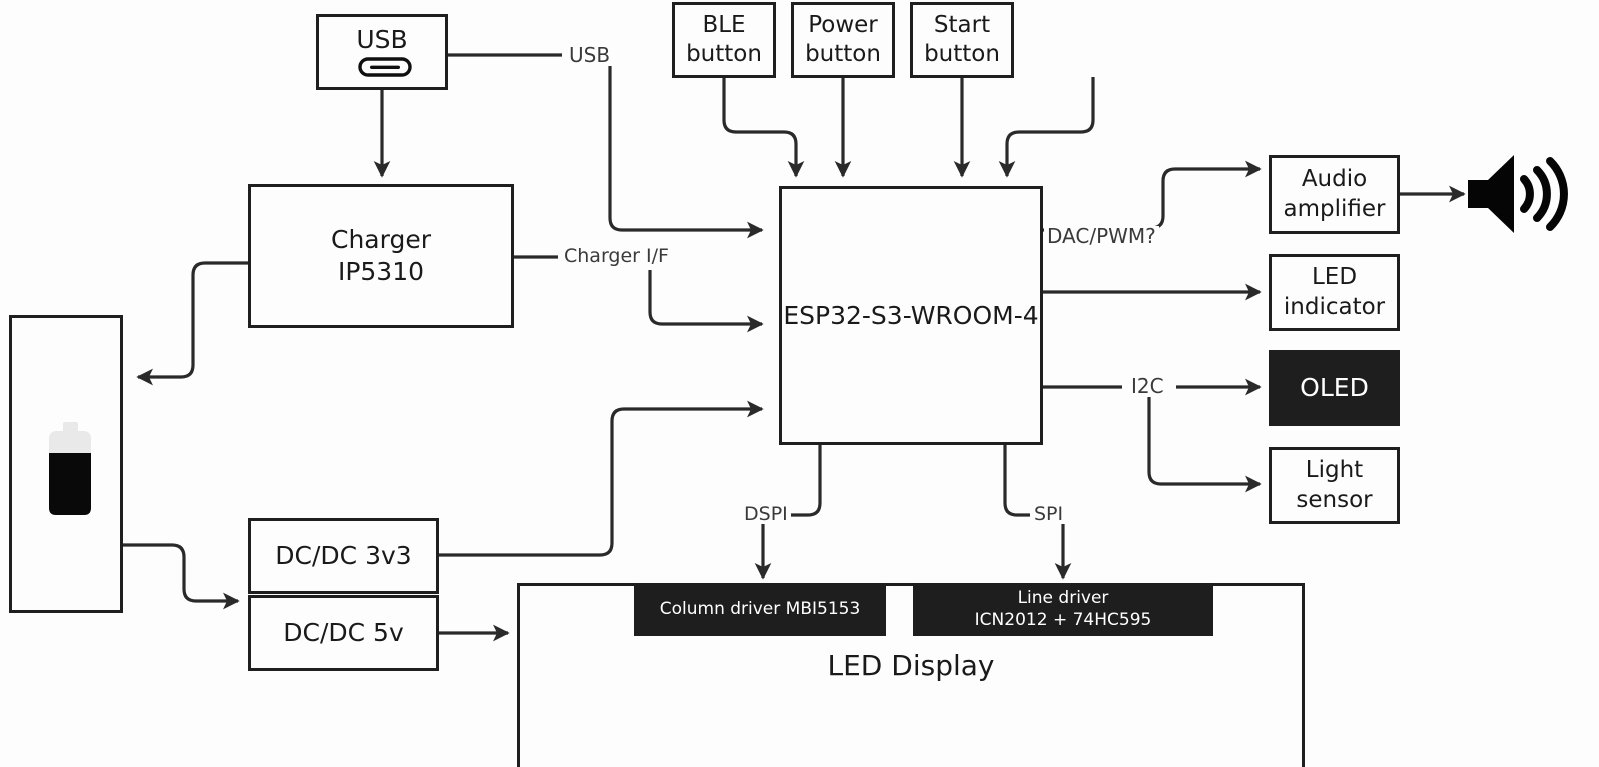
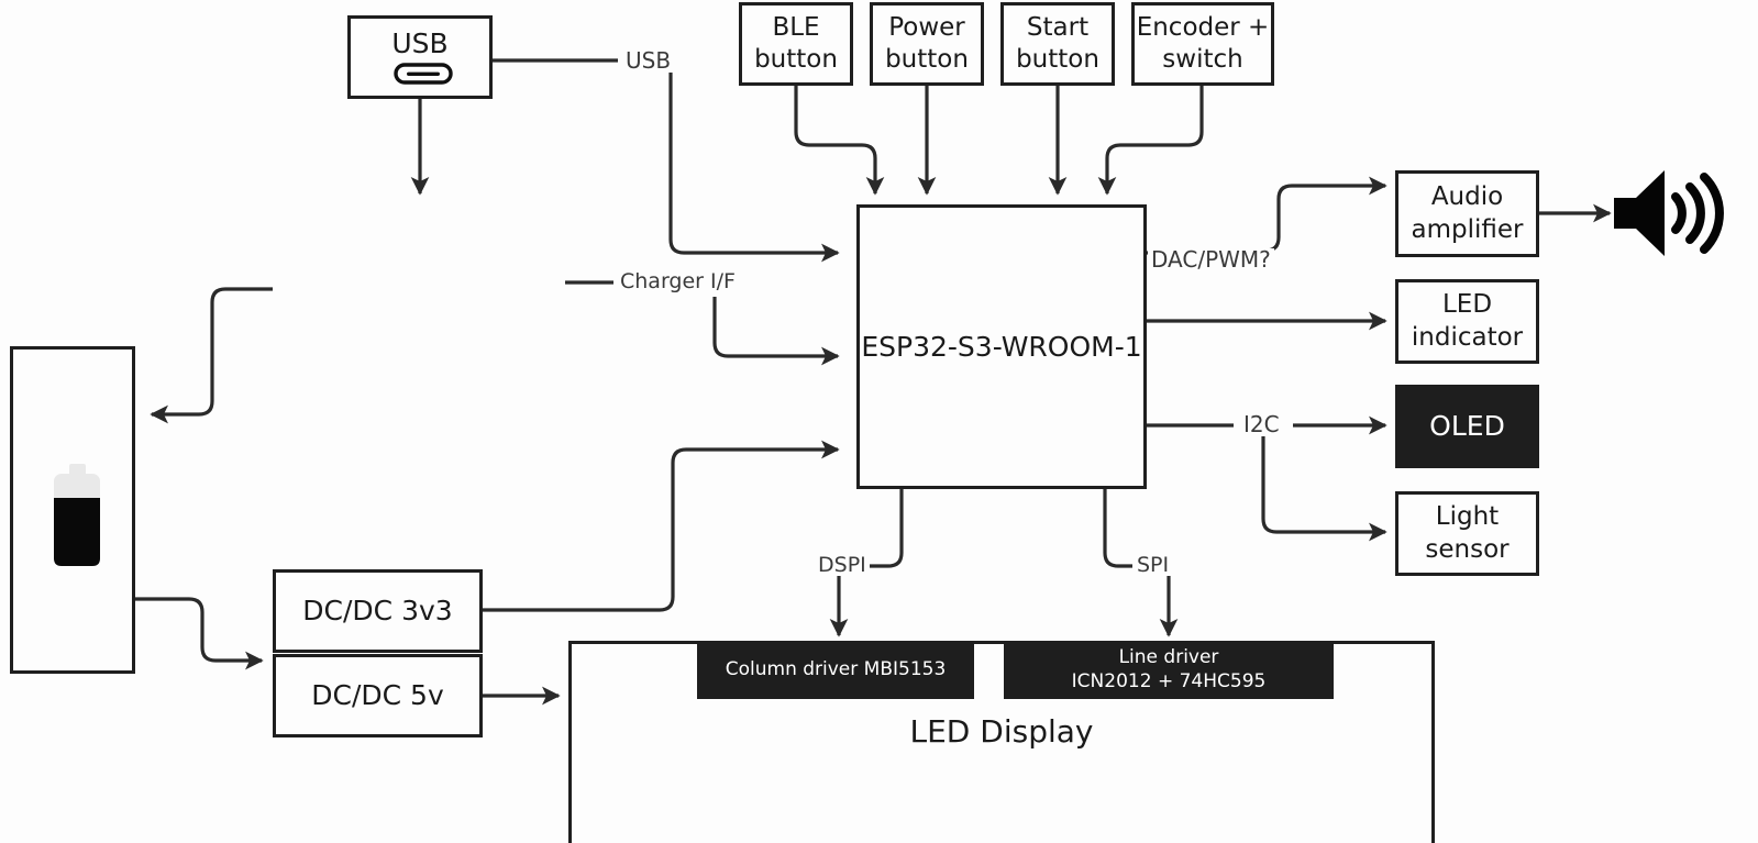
  USB
- Charger
- IP5310
  DC/DC 3v3
  DC/DC 5v
  BLE
  button
  Power
  button
  Start
  button
+ Encoder +
+ switch
- ESP32-S3-WROOM-4
+ ESP32-S3-WROOM-1
  Audio
  amplifier
  LED
  indicator
  OLED
  Light
  sensor
  LED Display
  Column driver MBI5153
  Line driver
  ICN2012 + 74HC595
  USB
  Charger I/F
  DAC/PWM?
  I2C
  DSPI
  SPI
